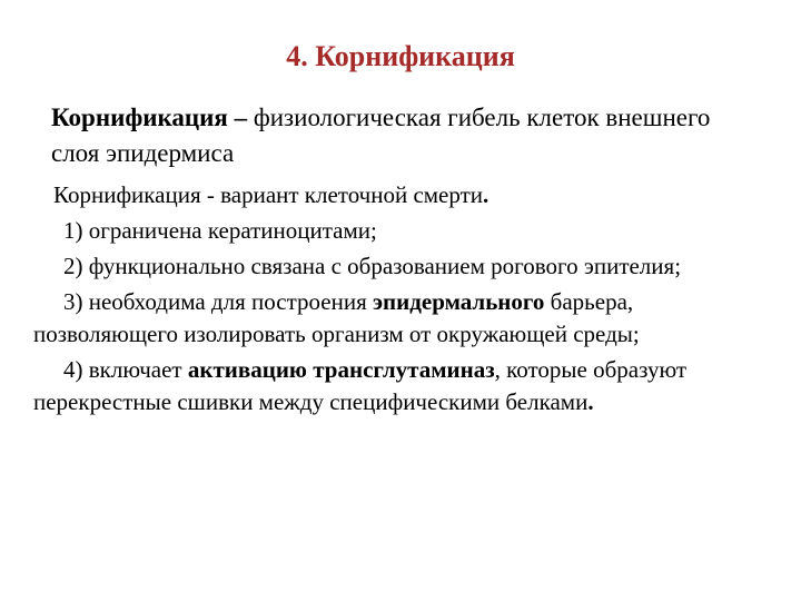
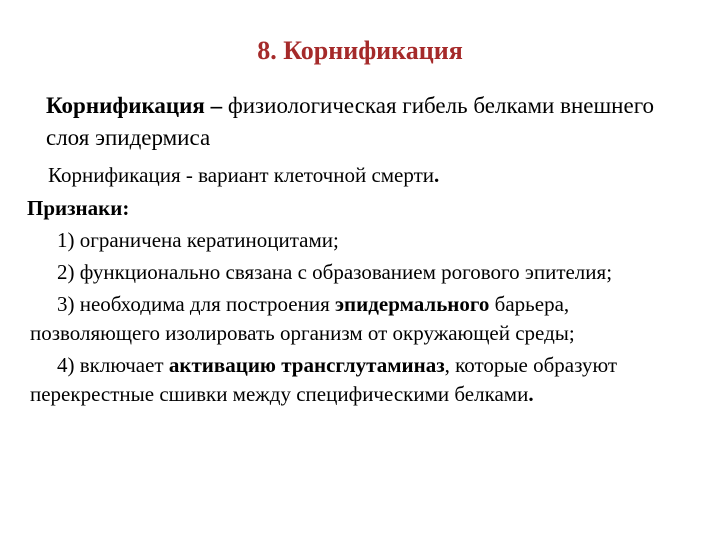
- 4. Корнификация
+ 8. Корнификация
- Корнификация – физиологическая гибель клеток внешнего слоя эпидермиса
+ Корнификация – физиологическая гибель белками внешнего слоя эпидермиса
  Корнификация - вариант клеточной смерти.
+ Признаки:
  1) ограничена кератиноцитами;
  2) функционально связана с образованием рогового эпителия;
  3) необходима для построения эпидермального барьера, позволяющего изолировать организм от окружающей среды;
  4) включает активацию трансглутаминаз, которые образуют перекрестные сшивки между специфическими белками.
